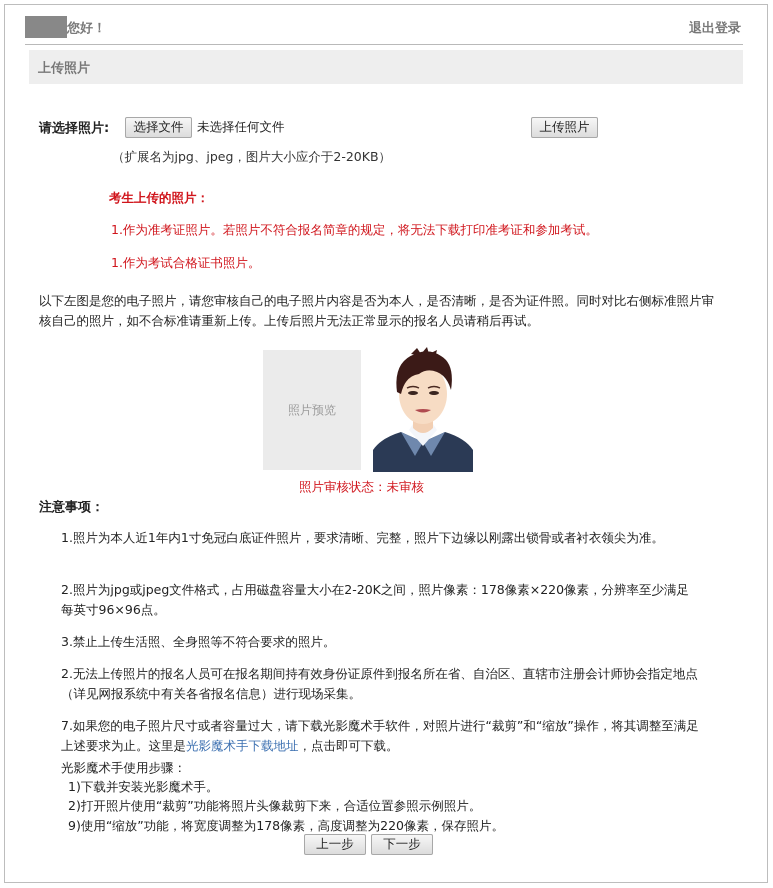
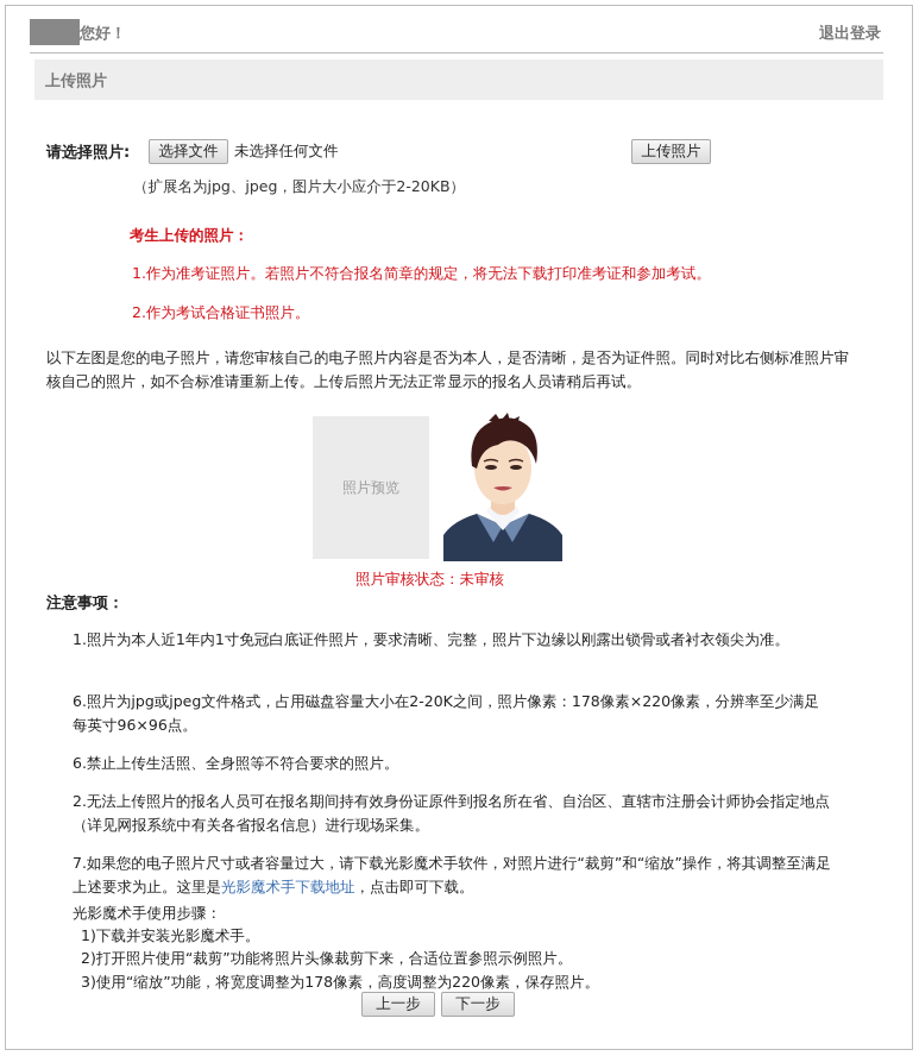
  您好！
  退出登录
  上传照片
  请选择照片:
  选择文件
  未选择任何文件
  上传照片
  （扩展名为jpg、jpeg，图片大小应介于2-20KB）
  考生上传的照片：
  1.作为准考证照片。若照片不符合报名简章的规定，将无法下载打印准考证和参加考试。
- 1.作为考试合格证书照片。
+ 2.作为考试合格证书照片。
  以下左图是您的电子照片，请您审核自己的电子照片内容是否为本人，是否清晰，是否为证件照。同时对比右侧标准照片审核自己的照片，如不合标准请重新上传。上传后照片无法正常显示的报名人员请稍后再试。
  照片预览
  照片审核状态：未审核
  注意事项：
  1.照片为本人近1年内1寸免冠白底证件照片，要求清晰、完整，照片下边缘以刚露出锁骨或者衬衣领尖为准。
- 2.照片为jpg或jpeg文件格式，占用磁盘容量大小在2-20K之间，照片像素：178像素×220像素，分辨率至少满足每英寸96×96点。
+ 6.照片为jpg或jpeg文件格式，占用磁盘容量大小在2-20K之间，照片像素：178像素×220像素，分辨率至少满足每英寸96×96点。
- 3.禁止上传生活照、全身照等不符合要求的照片。
+ 6.禁止上传生活照、全身照等不符合要求的照片。
  2.无法上传照片的报名人员可在报名期间持有效身份证原件到报名所在省、自治区、直辖市注册会计师协会指定地点（详见网报系统中有关各省报名信息）进行现场采集。
  7.如果您的电子照片尺寸或者容量过大，请下载光影魔术手软件，对照片进行“裁剪”和“缩放”操作，将其调整至满足上述要求为止。这里是光影魔术手下载地址，点击即可下载。
  光影魔术手使用步骤：
  1)下载并安装光影魔术手。
  2)打开照片使用“裁剪”功能将照片头像裁剪下来，合适位置参照示例照片。
- 9)使用“缩放”功能，将宽度调整为178像素，高度调整为220像素，保存照片。
+ 3)使用“缩放”功能，将宽度调整为178像素，高度调整为220像素，保存照片。
  上一步
  下一步
